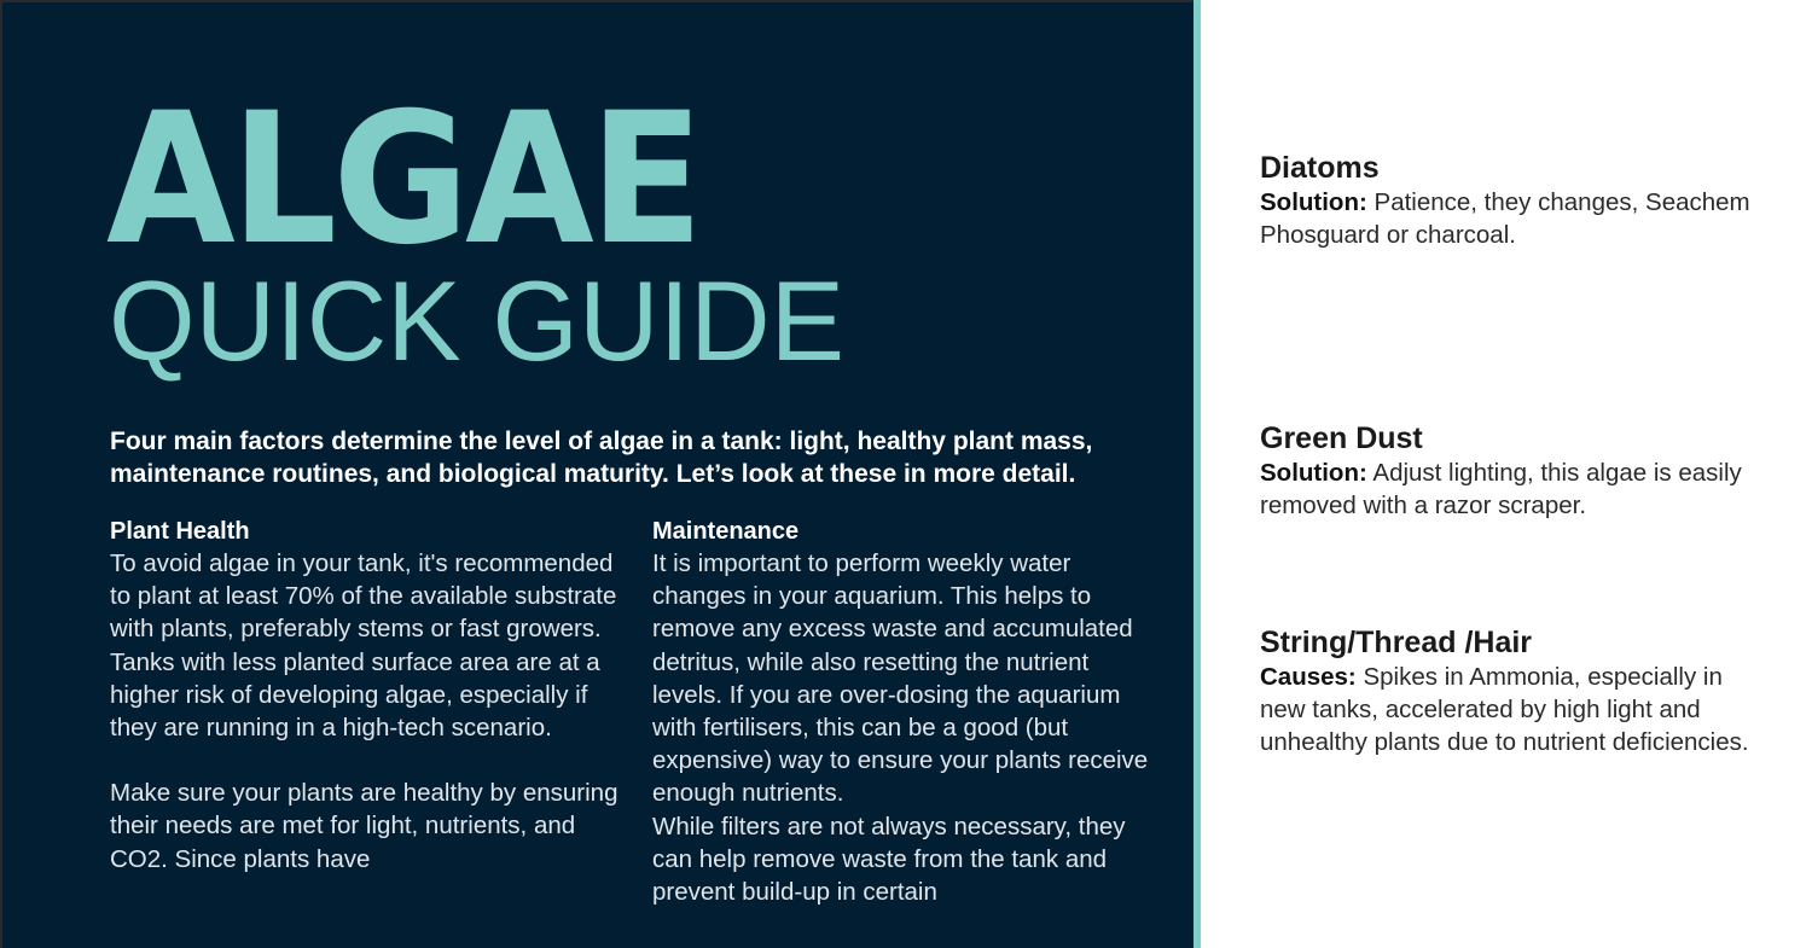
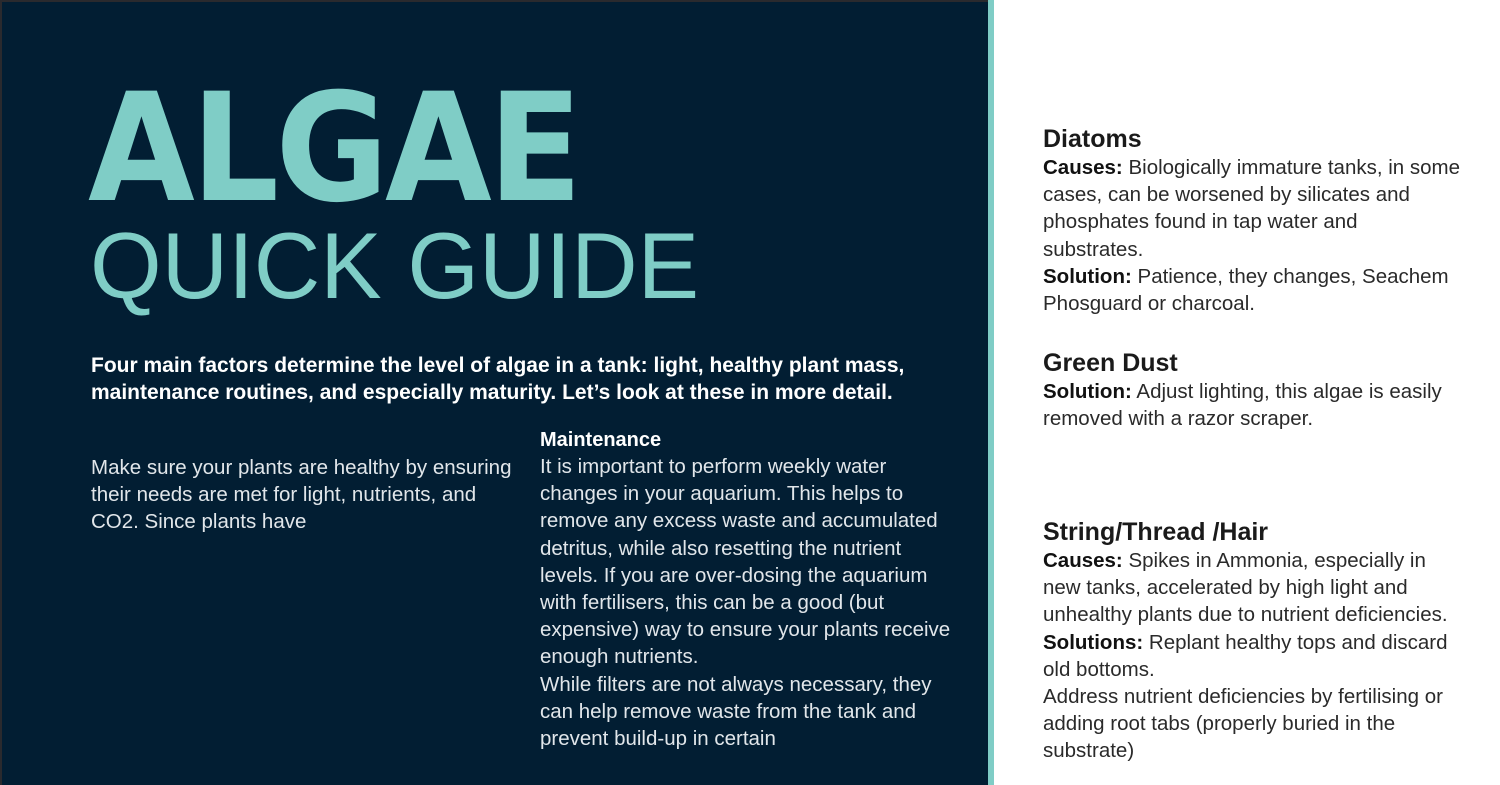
  ALGAE
  QUICK GUIDE
- Four main factors determine the level of algae in a tank: light, healthy plant mass, maintenance routines, and biological maturity. Let’s look at these in more detail.
+ Four main factors determine the level of algae in a tank: light, healthy plant mass, maintenance routines, and especially maturity. Let’s look at these in more detail.
- Plant Health
- To avoid algae in your tank, it's recommended to plant at least 70% of the available substrate with plants, preferably stems or fast growers. Tanks with less planted surface area are at a higher risk of developing algae, especially if they are running in a high-tech scenario.
  Make sure your plants are healthy by ensuring their needs are met for light, nutrients, and CO2. Since plants have
  Maintenance
  It is important to perform weekly water changes in your aquarium. This helps to remove any excess waste and accumulated detritus, while also resetting the nutrient levels. If you are over-dosing the aquarium with fertilisers, this can be a good (but expensive) way to ensure your plants receive enough nutrients.
  While filters are not always necessary, they can help remove waste from the tank and prevent build-up in certain
  Diatoms
+ Causes: Biologically immature tanks, in some cases, can be worsened by silicates and phosphates found in tap water and substrates.
  Solution: Patience, they changes, Seachem Phosguard or charcoal.
  Green Dust
  Solution: Adjust lighting, this algae is easily removed with a razor scraper.
  String/Thread /Hair
  Causes: Spikes in Ammonia, especially in new tanks, accelerated by high light and unhealthy plants due to nutrient deficiencies.
+ Solutions: Replant healthy tops and discard old bottoms.
+ Address nutrient deficiencies by fertilising or adding root tabs (properly buried in the substrate)
